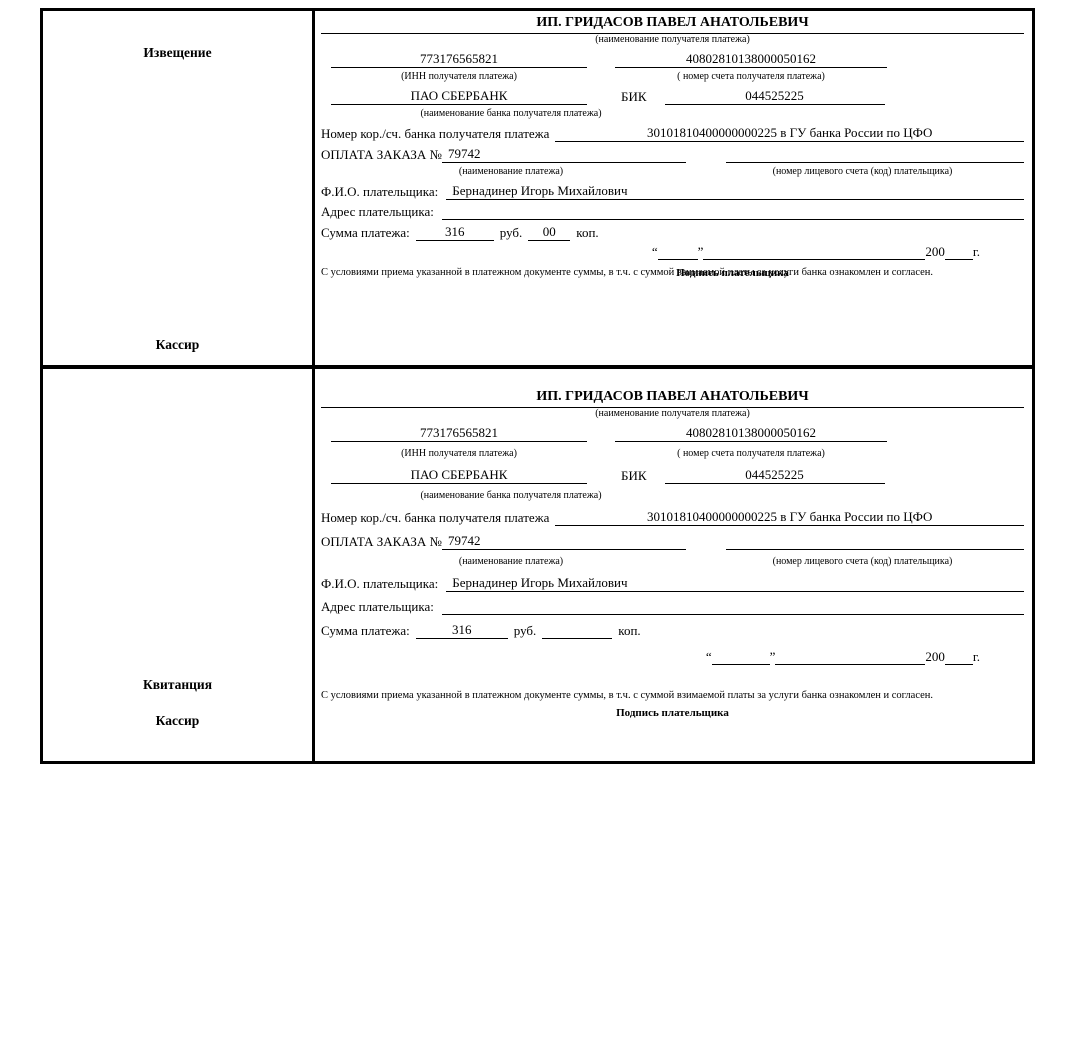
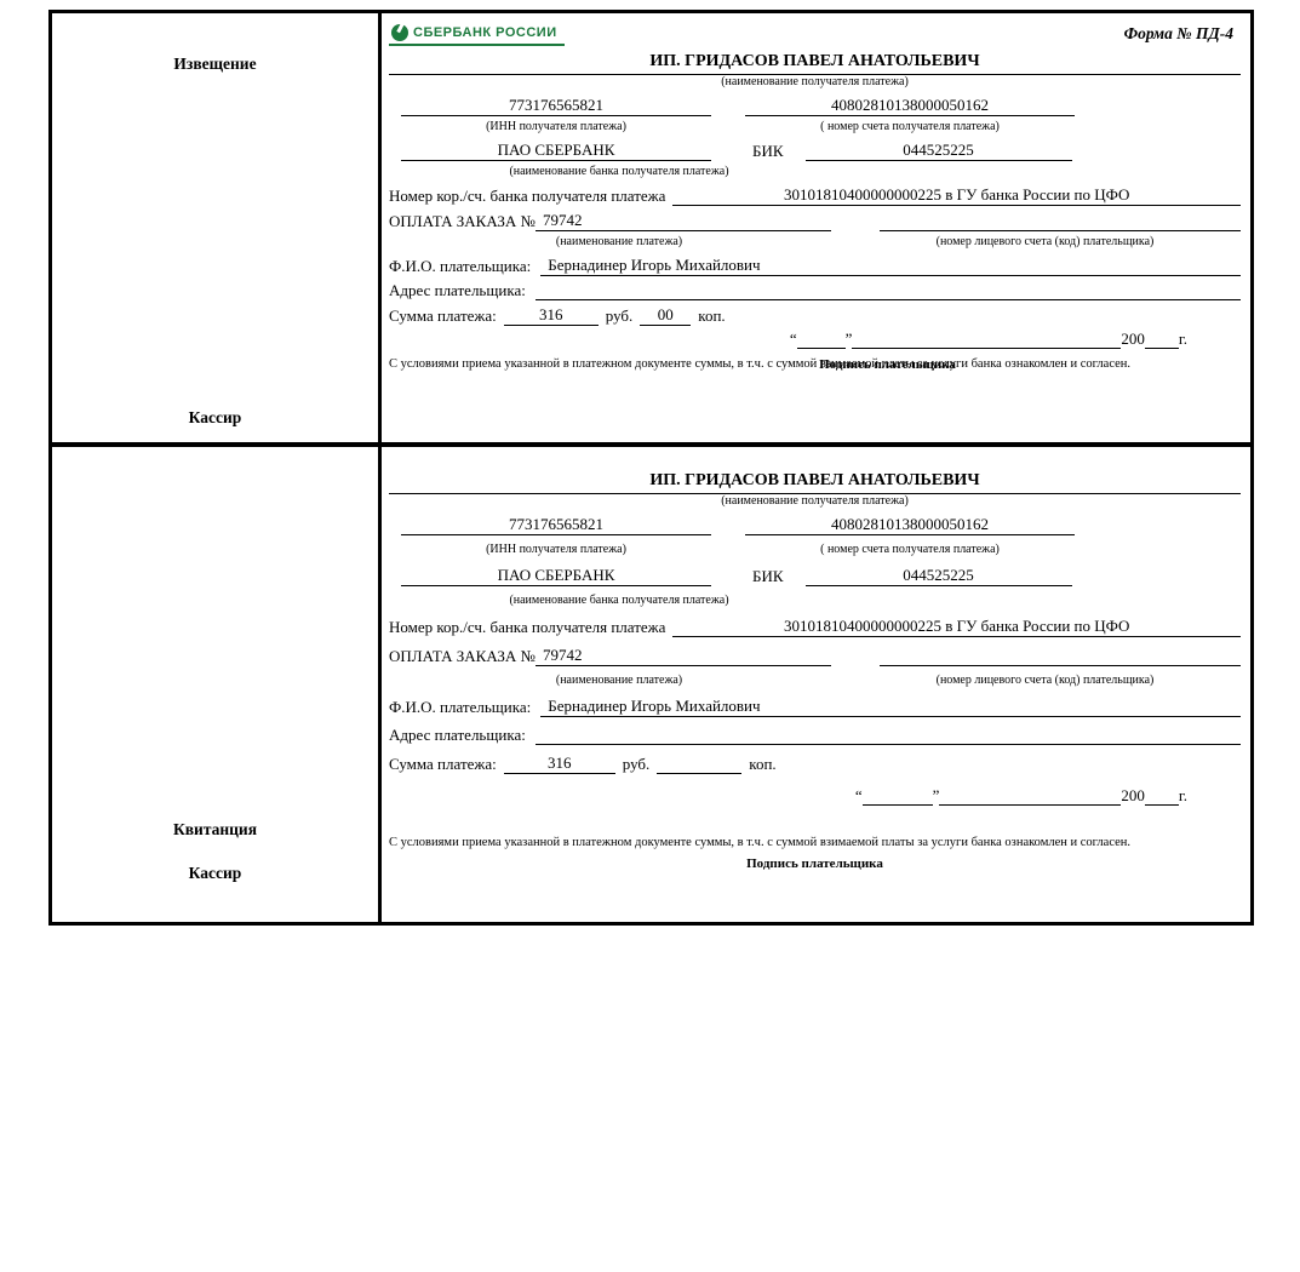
  Извещение
  Кассир
+ СБЕРБАНК РОССИИ
+ Форма № ПД-4
  ИП. ГРИДАСОВ ПАВЕЛ АНАТОЛЬЕВИЧ
  (наименование получателя платежа)
  773176565821
  40802810138000050162
  (ИНН получателя платежа)
  ( номер счета получателя платежа)
  ПАО СБЕРБАНК
  БИК
  044525225
  (наименование банка получателя платежа)
  Номер кор./сч. банка получателя платежа
  30101810400000000225 в ГУ банка России по ЦФО
  ОПЛАТА ЗАКАЗА №
  79742
  (наименование платежа)
  (номер лицевого счета (код) плательщика)
  Ф.И.О. плательщика:
  Бернадинер Игорь Михайлович
  Адрес плательщика:
  Сумма платежа:
  316
  руб.
  00
  коп.
  “
  ”
  200
  г.
  С условиями приема указанной в платежном документе суммы, в т.ч. с суммой взимаемой платы за услуги банка ознакомлен и согласен.
  Подпись плательщика
  Квитанция
  Кассир
  ИП. ГРИДАСОВ ПАВЕЛ АНАТОЛЬЕВИЧ
  (наименование получателя платежа)
  773176565821
  40802810138000050162
  (ИНН получателя платежа)
  ( номер счета получателя платежа)
  ПАО СБЕРБАНК
  БИК
  044525225
  (наименование банка получателя платежа)
  Номер кор./сч. банка получателя платежа
  30101810400000000225 в ГУ банка России по ЦФО
  ОПЛАТА ЗАКАЗА №
  79742
  (наименование платежа)
  (номер лицевого счета (код) плательщика)
  Ф.И.О. плательщика:
  Бернадинер Игорь Михайлович
  Адрес плательщика:
  Сумма платежа:
  316
  руб.
  коп.
  “
  ”
  200
  г.
  С условиями приема указанной в платежном документе суммы, в т.ч. с суммой взимаемой платы за услуги банка ознакомлен и согласен.
  Подпись плательщика
